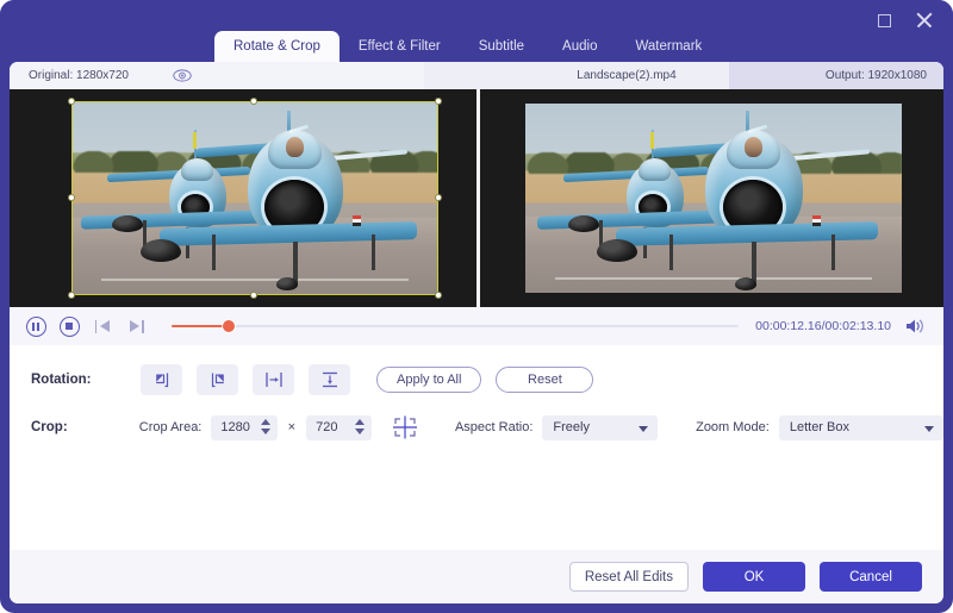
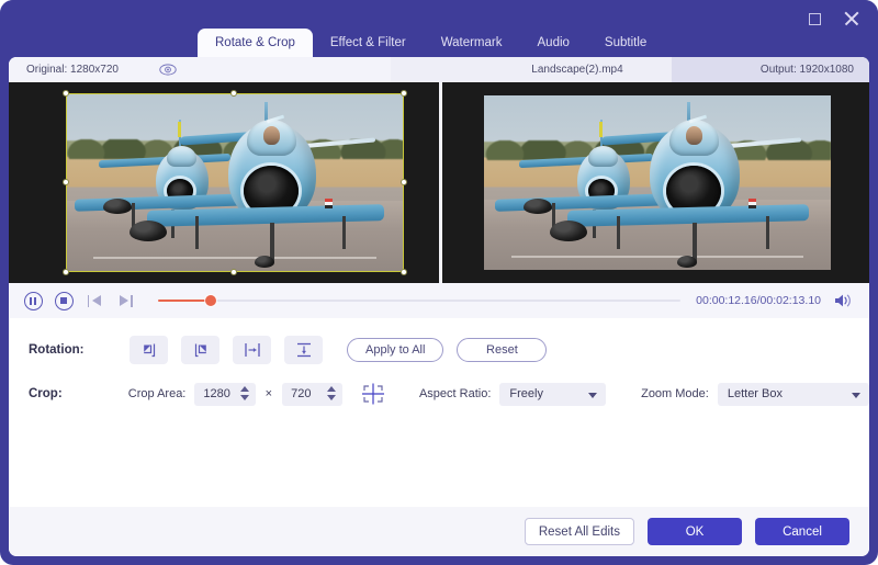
  Rotate & Crop
  Effect & Filter
- Subtitle
+ Watermark
  Audio
- Watermark
+ Subtitle
  Original: 1280x720
  Landscape(2).mp4
  Output: 1920x1080
  00:00:12.16/00:02:13.10
  Rotation:
  Apply to All
  Reset
  Crop:
  Crop Area:
  1280
  ×
  720
  Aspect Ratio:
  Freely
  Zoom Mode:
  Letter Box
  Reset All Edits
  OK
  Cancel
